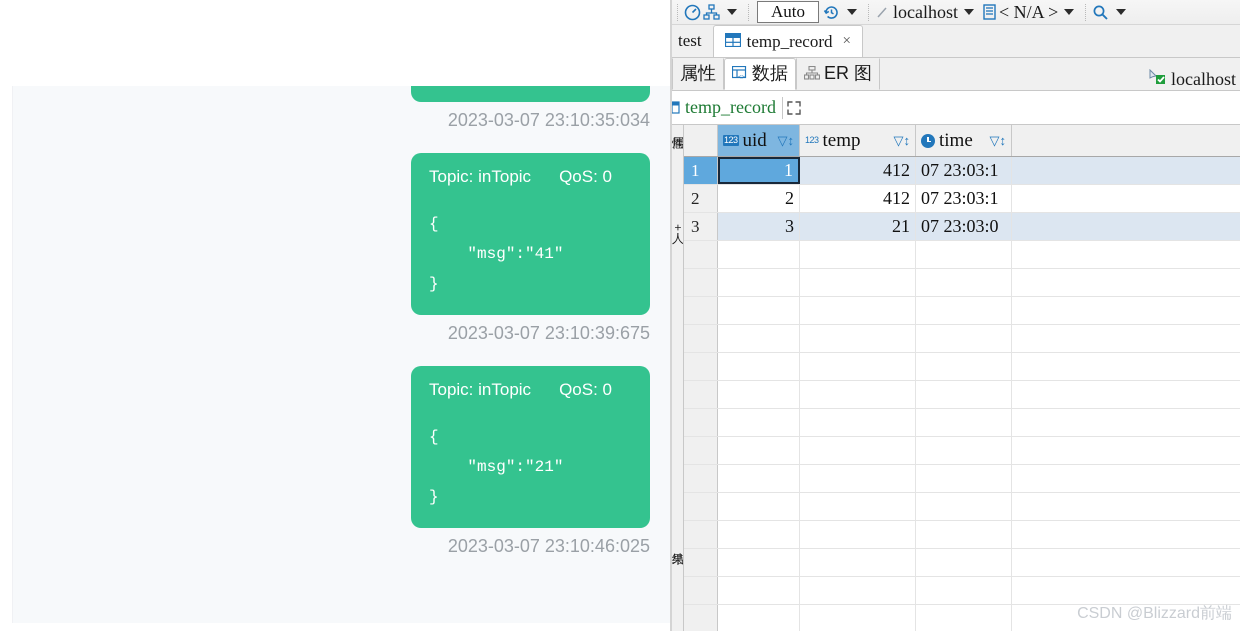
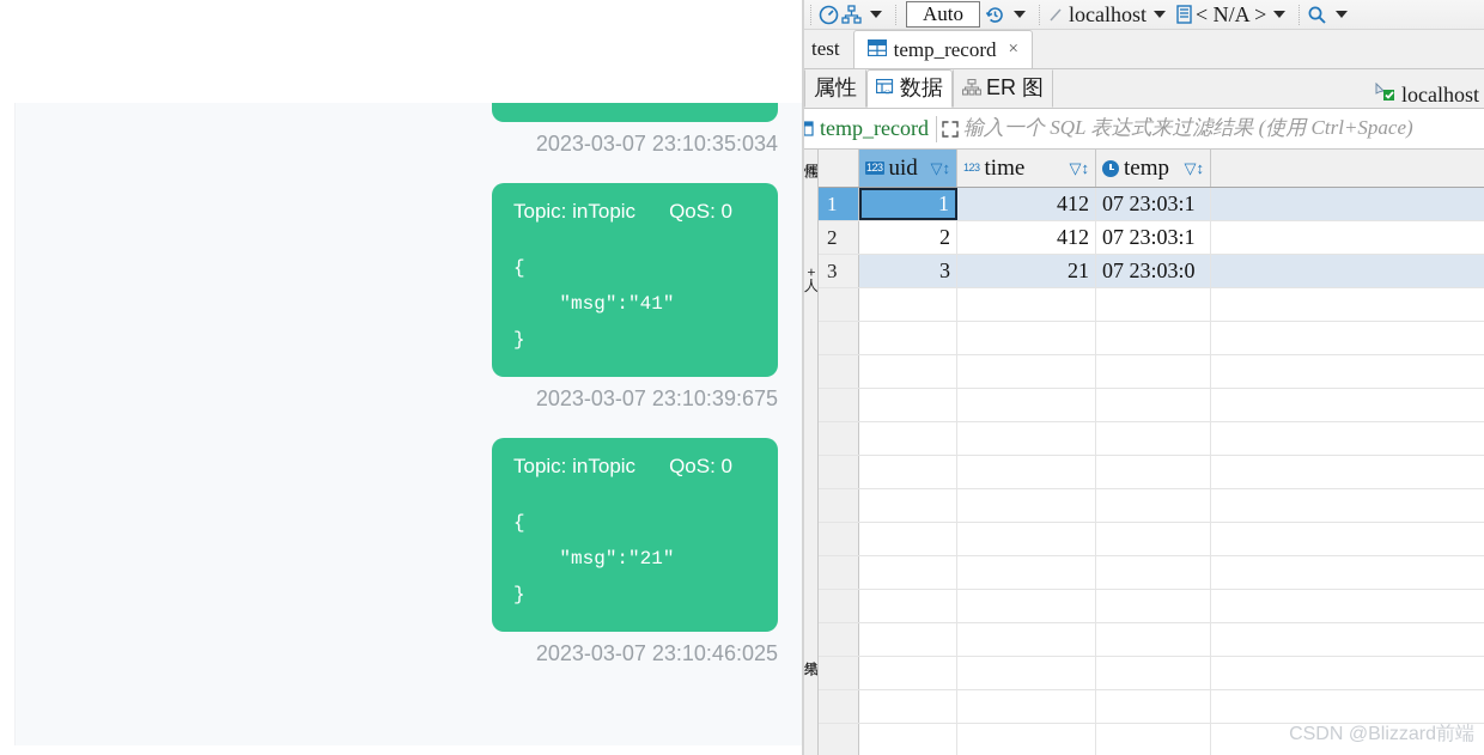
  2023-03-07 23:10:35:034
  Topic: inTopic
  QoS: 0
  {
  "msg":"41"
  }
  2023-03-07 23:10:39:675
  Topic: inTopic
  QoS: 0
  {
  "msg":"21"
  }
  2023-03-07 23:10:46:025
  Auto
  localhost
  < N/A >
  test
  temp_record
  ×
  属性
  数据
  ER 图
  localhost
  temp_record
+ 输入一个 SQL 表达式来过滤结果 (使用 Ctrl+Space)
  123
  uid
  ▽↕
  123
- temp
+ time
  ▽↕
- time
+ temp
  ▽↕
  1
  1
  412
  07 23:03:1
  2
  2
  412
  07 23:03:1
  3
  3
  21
  07 23:03:0
  CSDN @Blizzard前端
